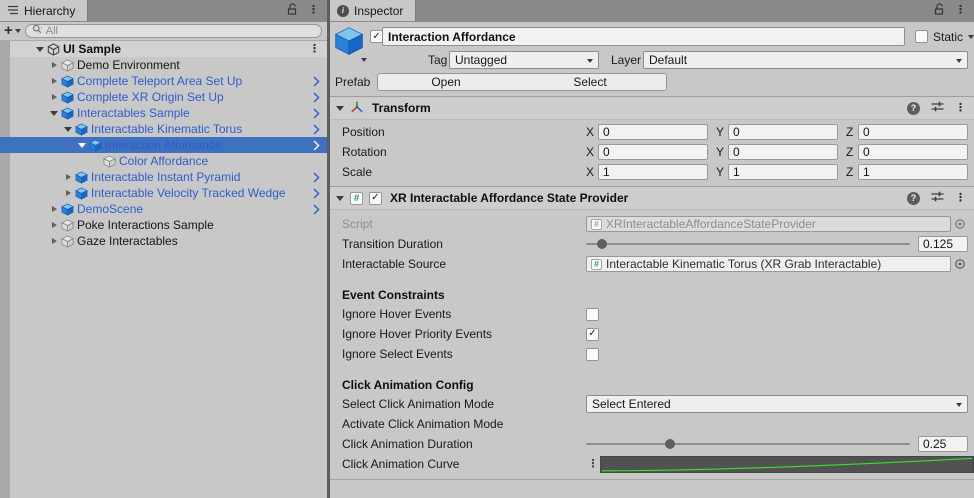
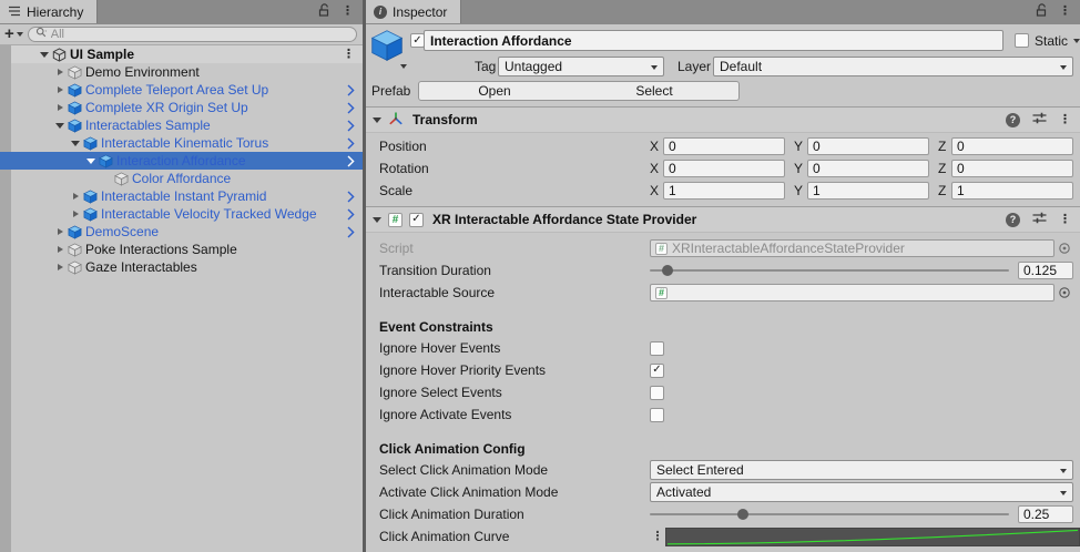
  Hierarchy
  ⋮
  +
  All
  UI Sample
  ⋮
  Demo Environment
  Complete Teleport Area Set Up
  Complete XR Origin Set Up
  Interactables Sample
  Interactable Kinematic Torus
  Color Affordance
  Interactable Instant Pyramid
  Interactable Velocity Tracked Wedge
  DemoScene
  Poke Interactions Sample
  Gaze Interactables
  i
  Inspector
  ⋮
  ✓
  Interaction Affordance
  Static
  Tag
  Untagged
  Layer
  Default
  Prefab
  Open
  Select
  Transform
  ?
  ⋮
  Position
  X
  0
  Y
  0
  Z
  0
  Rotation
  X
  0
  Y
  0
  Z
  0
  Scale
  X
  1
  Y
  1
  Z
  1
  #
  ✓
  XR Interactable Affordance State Provider
  ?
  ⋮
  Script
  #
  XRInteractableAffordanceStateProvider
  Transition Duration
  0.125
  Interactable Source
  #
- Interactable Kinematic Torus (XR Grab Interactable)
  Event Constraints
  Ignore Hover Events
  Ignore Hover Priority Events
  ✓
  Ignore Select Events
+ Ignore Activate Events
  Click Animation Config
  Select Click Animation Mode
  Select Entered
  Activate Click Animation Mode
+ Activated
  Click Animation Duration
  0.25
  Click Animation Curve
  ⋮
